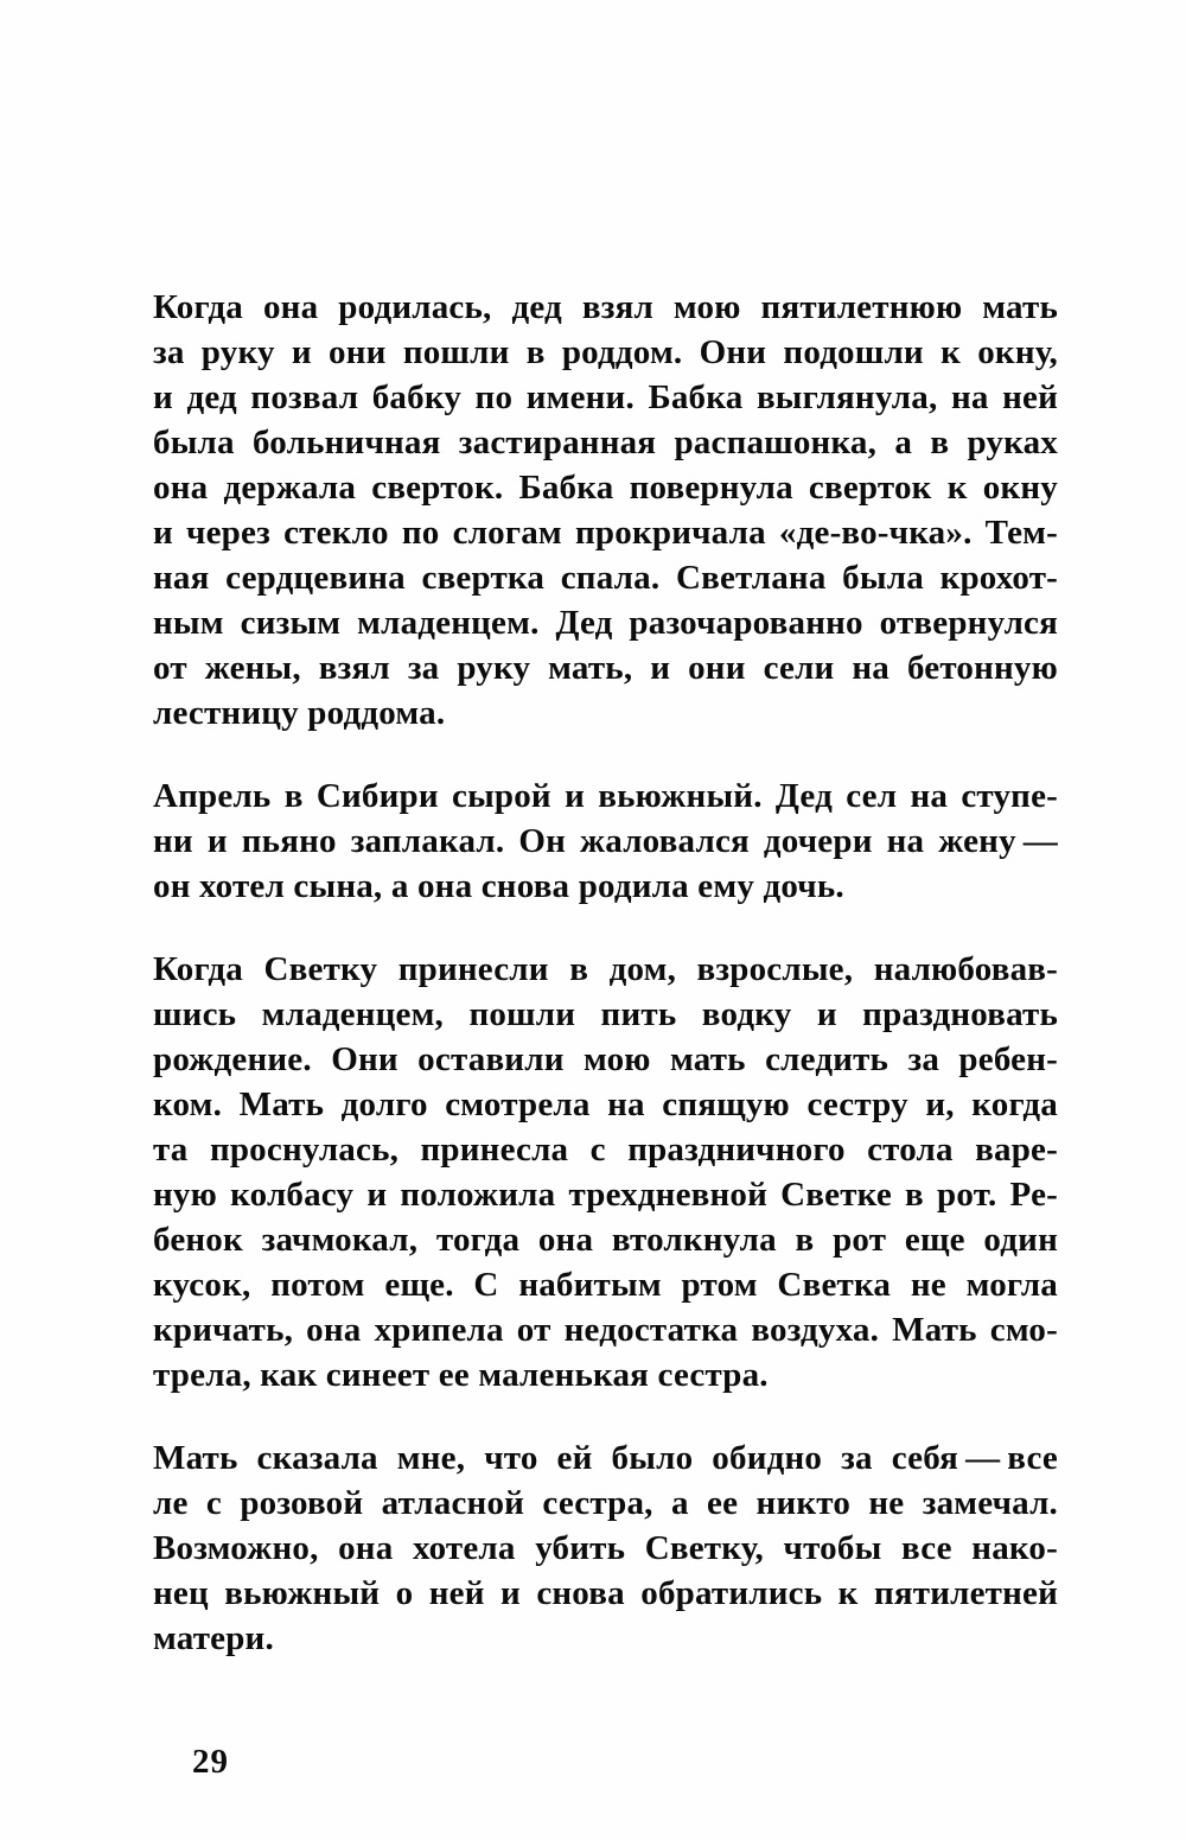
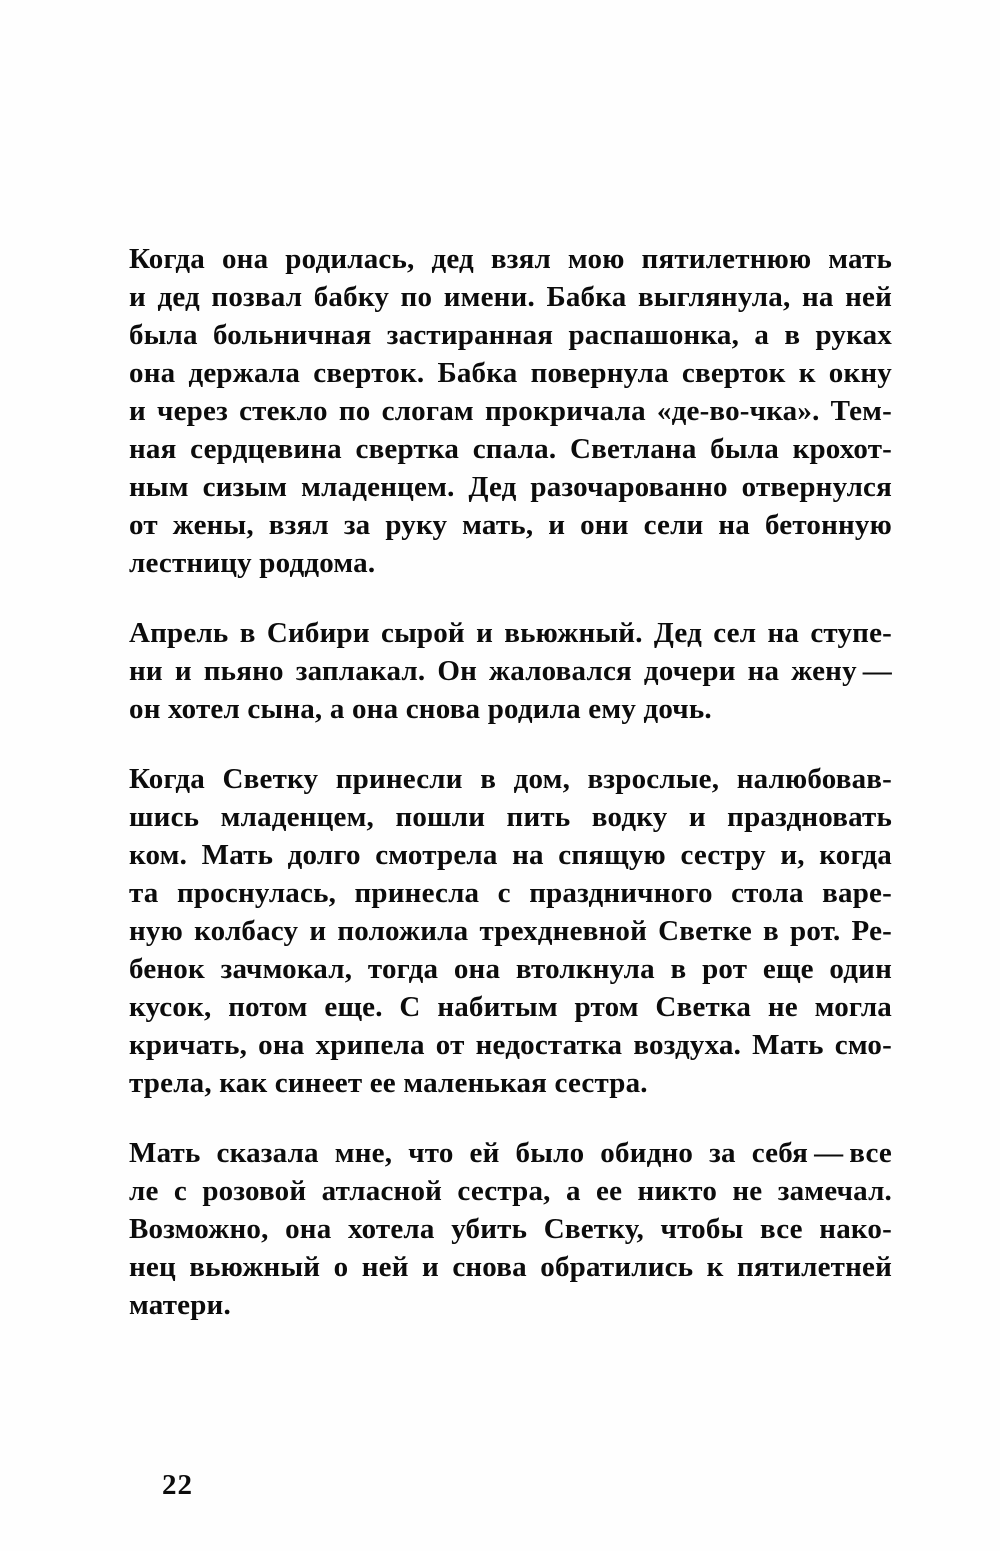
  Когда она родилась, дед взял мою пятилетнюю мать
- за руку и они пошли в роддом. Они подошли к окну,
  и дед позвал бабку по имени. Бабка выглянула, на ней
  была больничная застиранная распашонка, а в руках
  она держала сверток. Бабка повернула сверток к окну
  и через стекло по слогам прокричала «де-во-чка». Тем-
  ная сердцевина свертка спала. Светлана была крохот-
  ным сизым младенцем. Дед разочарованно отвернулся
  от жены, взял за руку мать, и они сели на бетонную
  лестницу роддома.
  Апрель в Сибири сырой и вьюжный. Дед сел на ступе-
  ни и пьяно заплакал. Он жаловался дочери на жену —
  он хотел сына, а она снова родила ему дочь.
  Когда Светку принесли в дом, взрослые, налюбовав-
  шись младенцем, пошли пить водку и праздновать
- рождение. Они оставили мою мать следить за ребен-
  ком. Мать долго смотрела на спящую сестру и, когда
  та проснулась, принесла с праздничного стола варе-
  ную колбасу и положила трехдневной Светке в рот. Ре-
  бенок зачмокал, тогда она втолкнула в рот еще один
  кусок, потом еще. С набитым ртом Светка не могла
  кричать, она хрипела от недостатка воздуха. Мать смо-
  трела, как синеет ее маленькая сестра.
  Мать сказала мне, что ей было обидно за себя — все
  ле с розовой атласной сестра, а ее никто не замечал.
  Возможно, она хотела убить Светку, чтобы все нако-
  нец вьюжный о ней и снова обратились к пятилетней
  матери.
- 29
+ 22
